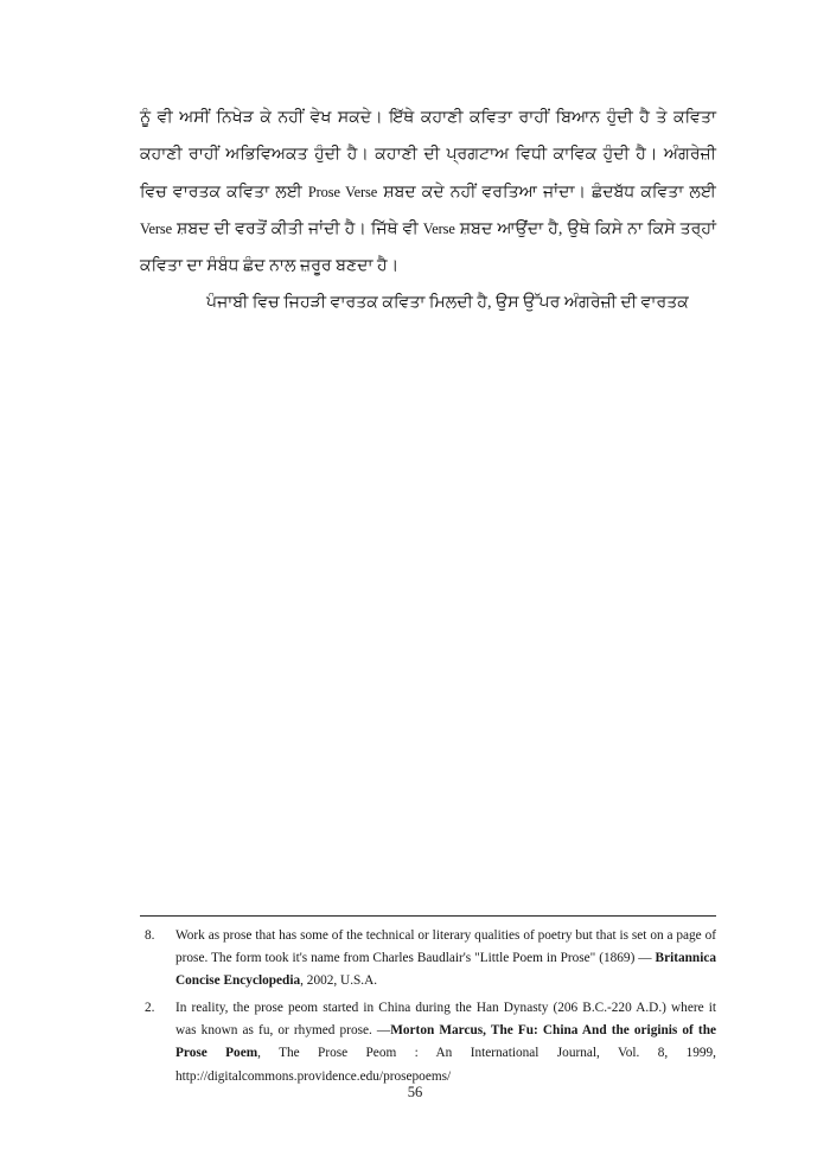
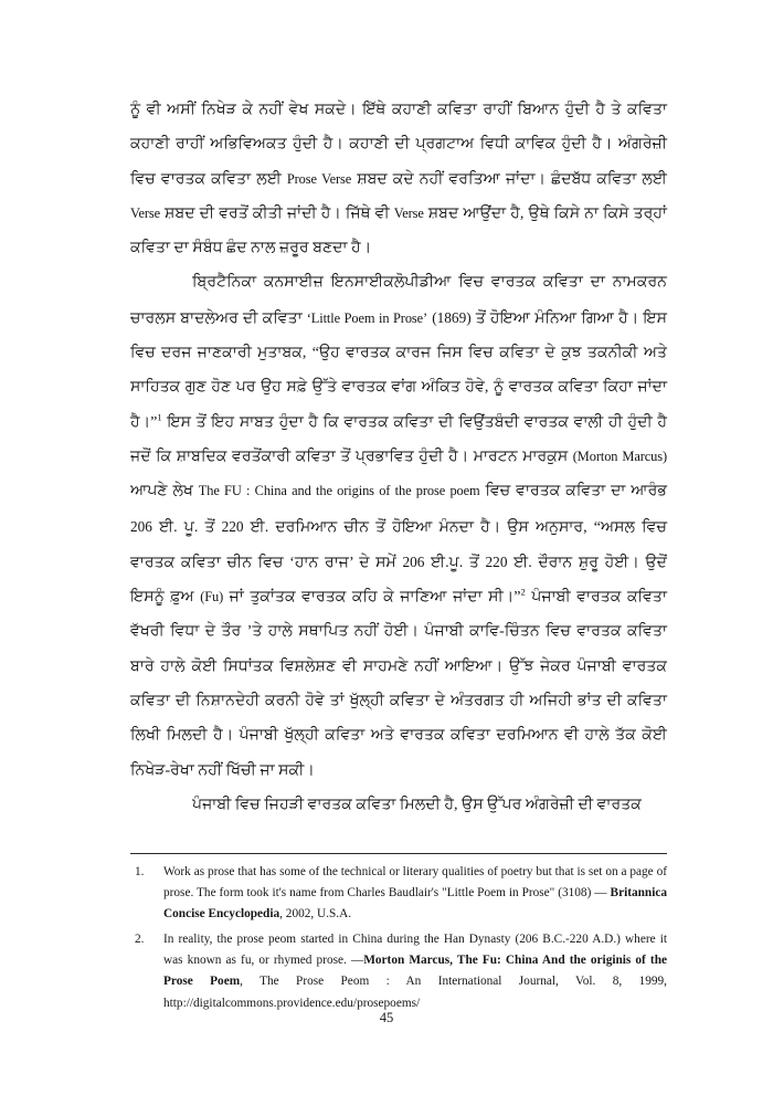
  ਨੂੰ ਵੀ ਅਸੀਂ ਨਿਖੇੜ ਕੇ ਨਹੀਂ ਵੇਖ ਸਕਦੇ। ਇੱਥੇ ਕਹਾਣੀ ਕਵਿਤਾ ਰਾਹੀਂ ਬਿਆਨ ਹੁੰਦੀ ਹੈ ਤੇ ਕਵਿਤਾ ਕਹਾਣੀ ਰਾਹੀਂ ਅਭਿਵਿਅਕਤ ਹੁੰਦੀ ਹੈ। ਕਹਾਣੀ ਦੀ ਪ੍ਰਗਟਾਅ ਵਿਧੀ ਕਾਵਿਕ ਹੁੰਦੀ ਹੈ। ਅੰਗਰੇਜ਼ੀ ਵਿਚ ਵਾਰਤਕ ਕਵਿਤਾ ਲਈ Prose Verse ਸ਼ਬਦ ਕਦੇ ਨਹੀਂ ਵਰਤਿਆ ਜਾਂਦਾ। ਛੰਦਬੱਧ ਕਵਿਤਾ ਲਈ Verse ਸ਼ਬਦ ਦੀ ਵਰਤੋਂ ਕੀਤੀ ਜਾਂਦੀ ਹੈ। ਜਿੱਥੇ ਵੀ Verse ਸ਼ਬਦ ਆਉਂਦਾ ਹੈ, ਉਥੇ ਕਿਸੇ ਨਾ ਕਿਸੇ ਤਰ੍ਹਾਂ ਕਵਿਤਾ ਦਾ ਸੰਬੰਧ ਛੰਦ ਨਾਲ ਜ਼ਰੂਰ ਬਣਦਾ ਹੈ।
+ ਬ੍ਰਿਟੈਨਿਕਾ ਕਨਸਾਈਜ਼ ਇਨਸਾਈਕਲੋਪੀਡੀਆ ਵਿਚ ਵਾਰਤਕ ਕਵਿਤਾ ਦਾ ਨਾਮਕਰਨ ਚਾਰਲਸ ਬਾਦਲੇਅਰ ਦੀ ਕਵਿਤਾ ‘Little Poem in Prose’ (1869) ਤੋਂ ਹੋਇਆ ਮੰਨਿਆ ਗਿਆ ਹੈ। ਇਸ ਵਿਚ ਦਰਜ ਜਾਣਕਾਰੀ ਮੁਤਾਬਕ, “ਉਹ ਵਾਰਤਕ ਕਾਰਜ ਜਿਸ ਵਿਚ ਕਵਿਤਾ ਦੇ ਕੁਝ ਤਕਨੀਕੀ ਅਤੇ ਸਾਹਿਤਕ ਗੁਣ ਹੋਣ ਪਰ ਉਹ ਸਫ਼ੇ ਉੱਤੇ ਵਾਰਤਕ ਵਾਂਗ ਅੰਕਿਤ ਹੋਵੇ, ਨੂੰ ਵਾਰਤਕ ਕਵਿਤਾ ਕਿਹਾ ਜਾਂਦਾ ਹੈ।”1 ਇਸ ਤੋਂ ਇਹ ਸਾਬਤ ਹੁੰਦਾ ਹੈ ਕਿ ਵਾਰਤਕ ਕਵਿਤਾ ਦੀ ਵਿਉਂਤਬੰਦੀ ਵਾਰਤਕ ਵਾਲੀ ਹੀ ਹੁੰਦੀ ਹੈ ਜਦੋਂ ਕਿ ਸ਼ਾਬਦਿਕ ਵਰਤੋਂਕਾਰੀ ਕਵਿਤਾ ਤੋਂ ਪ੍ਰਭਾਵਿਤ ਹੁੰਦੀ ਹੈ। ਮਾਰਟਨ ਮਾਰਕੁਸ (Morton Marcus) ਆਪਣੇ ਲੇਖ The FU : China and the origins of the prose poem ਵਿਚ ਵਾਰਤਕ ਕਵਿਤਾ ਦਾ ਆਰੰਭ 206 ਈ. ਪੂ. ਤੋਂ 220 ਈ. ਦਰਮਿਆਨ ਚੀਨ ਤੋਂ ਹੋਇਆ ਮੰਨਦਾ ਹੈ। ਉਸ ਅਨੁਸਾਰ, “ਅਸਲ ਵਿਚ ਵਾਰਤਕ ਕਵਿਤਾ ਚੀਨ ਵਿਚ ‘ਹਾਨ ਰਾਜ’ ਦੇ ਸਮੇਂ 206 ਈ.ਪੂ. ਤੋਂ 220 ਈ. ਦੌਰਾਨ ਸ਼ੁਰੂ ਹੋਈ। ਉਦੋਂ ਇਸਨੂੰ ਫ਼ੁਅ (Fu) ਜਾਂ ਤੁਕਾਂਤਕ ਵਾਰਤਕ ਕਹਿ ਕੇ ਜਾਣਿਆ ਜਾਂਦਾ ਸੀ।”2 ਪੰਜਾਬੀ ਵਾਰਤਕ ਕਵਿਤਾ ਵੱਖਰੀ ਵਿਧਾ ਦੇ ਤੌਰ ’ਤੇ ਹਾਲੇ ਸਥਾਪਿਤ ਨਹੀਂ ਹੋਈ। ਪੰਜਾਬੀ ਕਾਵਿ-ਚਿੰਤਨ ਵਿਚ ਵਾਰਤਕ ਕਵਿਤਾ ਬਾਰੇ ਹਾਲੇ ਕੋਈ ਸਿਧਾਂਤਕ ਵਿਸ਼ਲੇਸ਼ਣ ਵੀ ਸਾਹਮਣੇ ਨਹੀਂ ਆਇਆ। ਉੱਝ ਜੇਕਰ ਪੰਜਾਬੀ ਵਾਰਤਕ ਕਵਿਤਾ ਦੀ ਨਿਸ਼ਾਨਦੇਹੀ ਕਰਨੀ ਹੋਵੇ ਤਾਂ ਖੁੱਲ੍ਹੀ ਕਵਿਤਾ ਦੇ ਅੰਤਰਗਤ ਹੀ ਅਜਿਹੀ ਭਾਂਤ ਦੀ ਕਵਿਤਾ ਲਿਖੀ ਮਿਲਦੀ ਹੈ। ਪੰਜਾਬੀ ਖੁੱਲ੍ਹੀ ਕਵਿਤਾ ਅਤੇ ਵਾਰਤਕ ਕਵਿਤਾ ਦਰਮਿਆਨ ਵੀ ਹਾਲੇ ਤੱਕ ਕੋਈ ਨਿਖੇੜ-ਰੇਖਾ ਨਹੀਂ ਖਿੱਚੀ ਜਾ ਸਕੀ।
  ਪੰਜਾਬੀ ਵਿਚ ਜਿਹੜੀ ਵਾਰਤਕ ਕਵਿਤਾ ਮਿਲਦੀ ਹੈ, ਉਸ ਉੱਪਰ ਅੰਗਰੇਜ਼ੀ ਦੀ ਵਾਰਤਕ
- 8.
+ 1.
- Work as prose that has some of the technical or literary qualities of poetry but that is set on a page of prose. The form took it's name from Charles Baudlair's "Little Poem in Prose" (1869) — Britannica Concise Encyclopedia, 2002, U.S.A.
+ Work as prose that has some of the technical or literary qualities of poetry but that is set on a page of prose. The form took it's name from Charles Baudlair's "Little Poem in Prose" (3108) — Britannica Concise Encyclopedia, 2002, U.S.A.
  2.
  In reality, the prose peom started in China during the Han Dynasty (206 B.C.-220 A.D.) where it was known as fu, or rhymed prose. —Morton Marcus, The Fu: China And the originis of the Prose Poem, The Prose Peom : An International Journal, Vol. 8, 1999, http://digitalcommons.providence.edu/prosepoems/
- 56
+ 45
